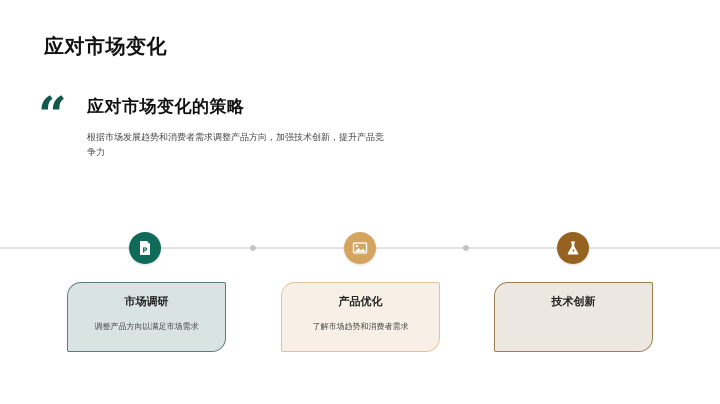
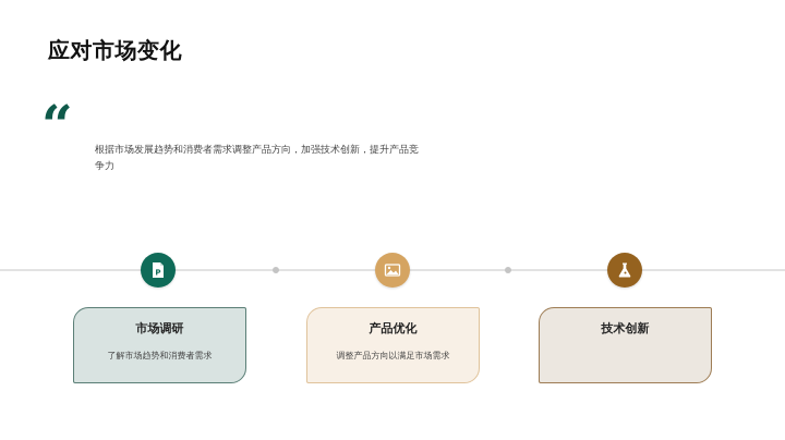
  应对市场变化
  “
- 应对市场变化的策略
  根据市场发展趋势和消费者需求调整产品方向，加强技术创新，提升产品竞争力
  P
  市场调研
- 调整产品方向以满足市场需求
+ 了解市场趋势和消费者需求
  产品优化
- 了解市场趋势和消费者需求
+ 调整产品方向以满足市场需求
  技术创新
